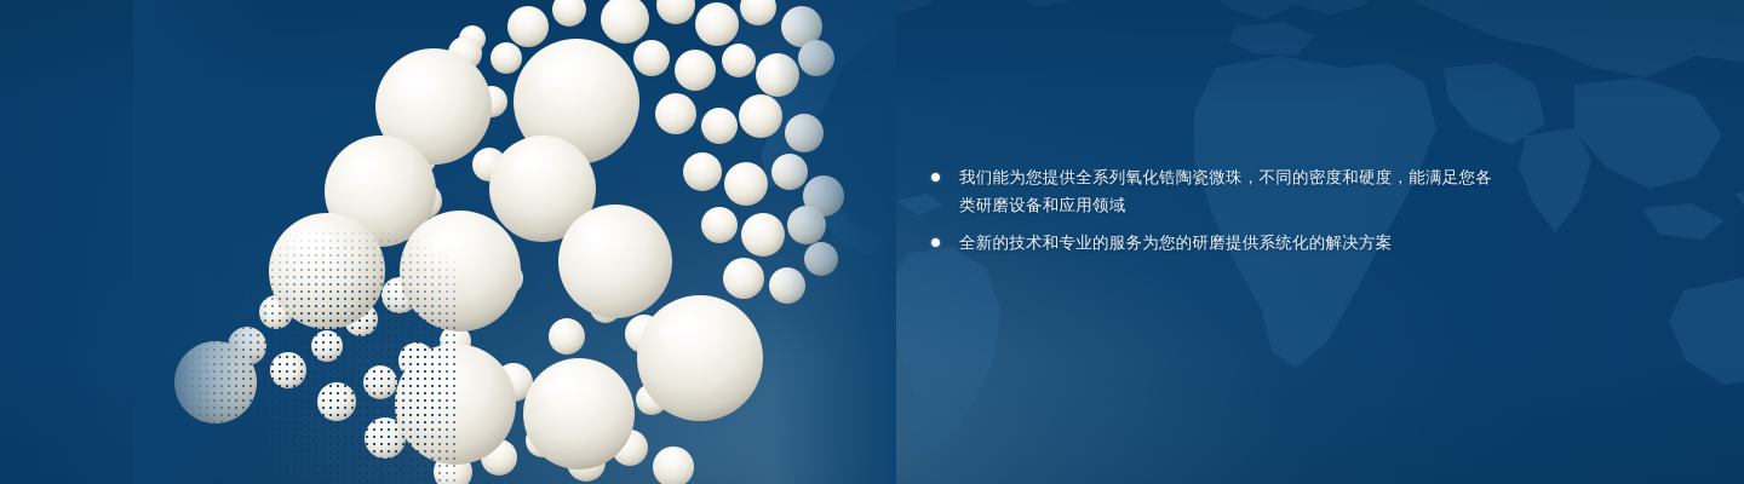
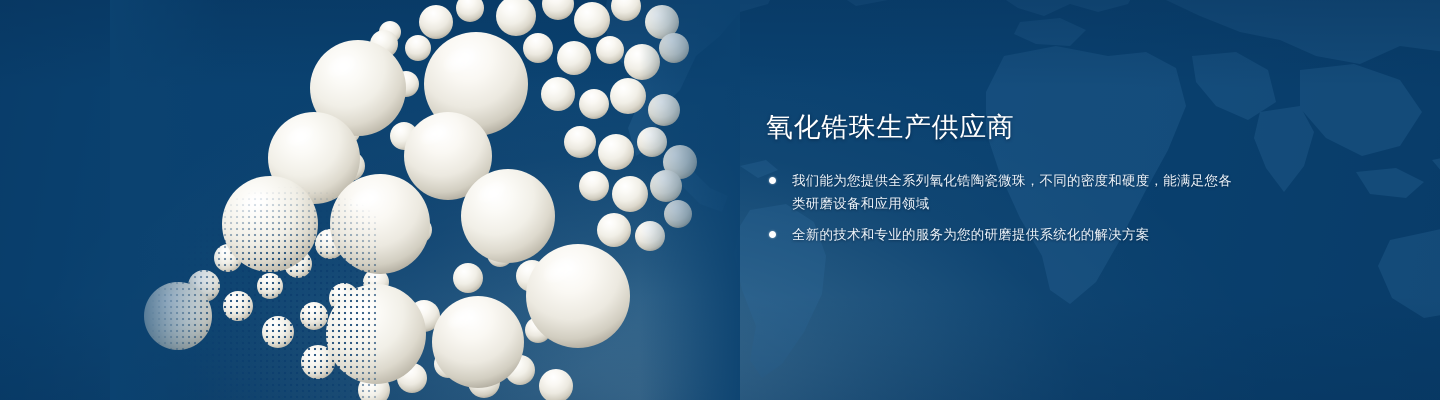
+ 氧化锆珠生产供应商
  我们能为您提供全系列氧化锆陶瓷微珠，不同的密度和硬度，能满足您各类研磨设备和应用领域
  全新的技术和专业的服务为您的研磨提供系统化的解决方案
